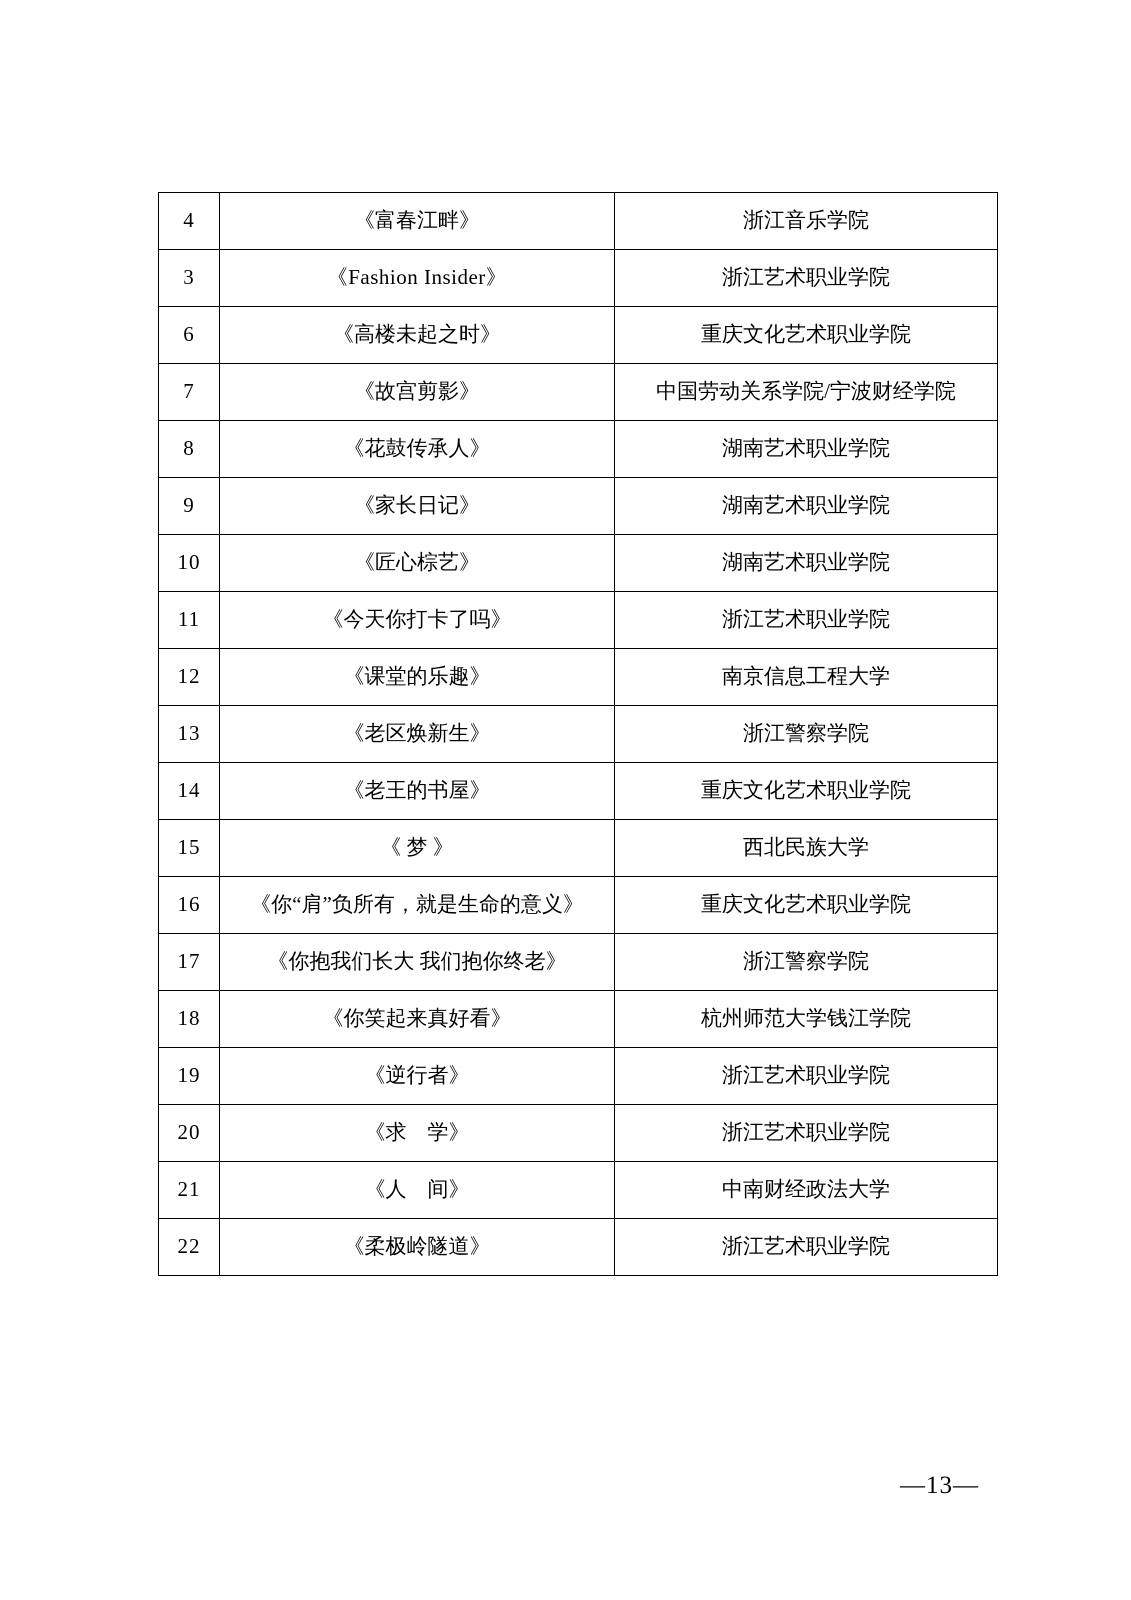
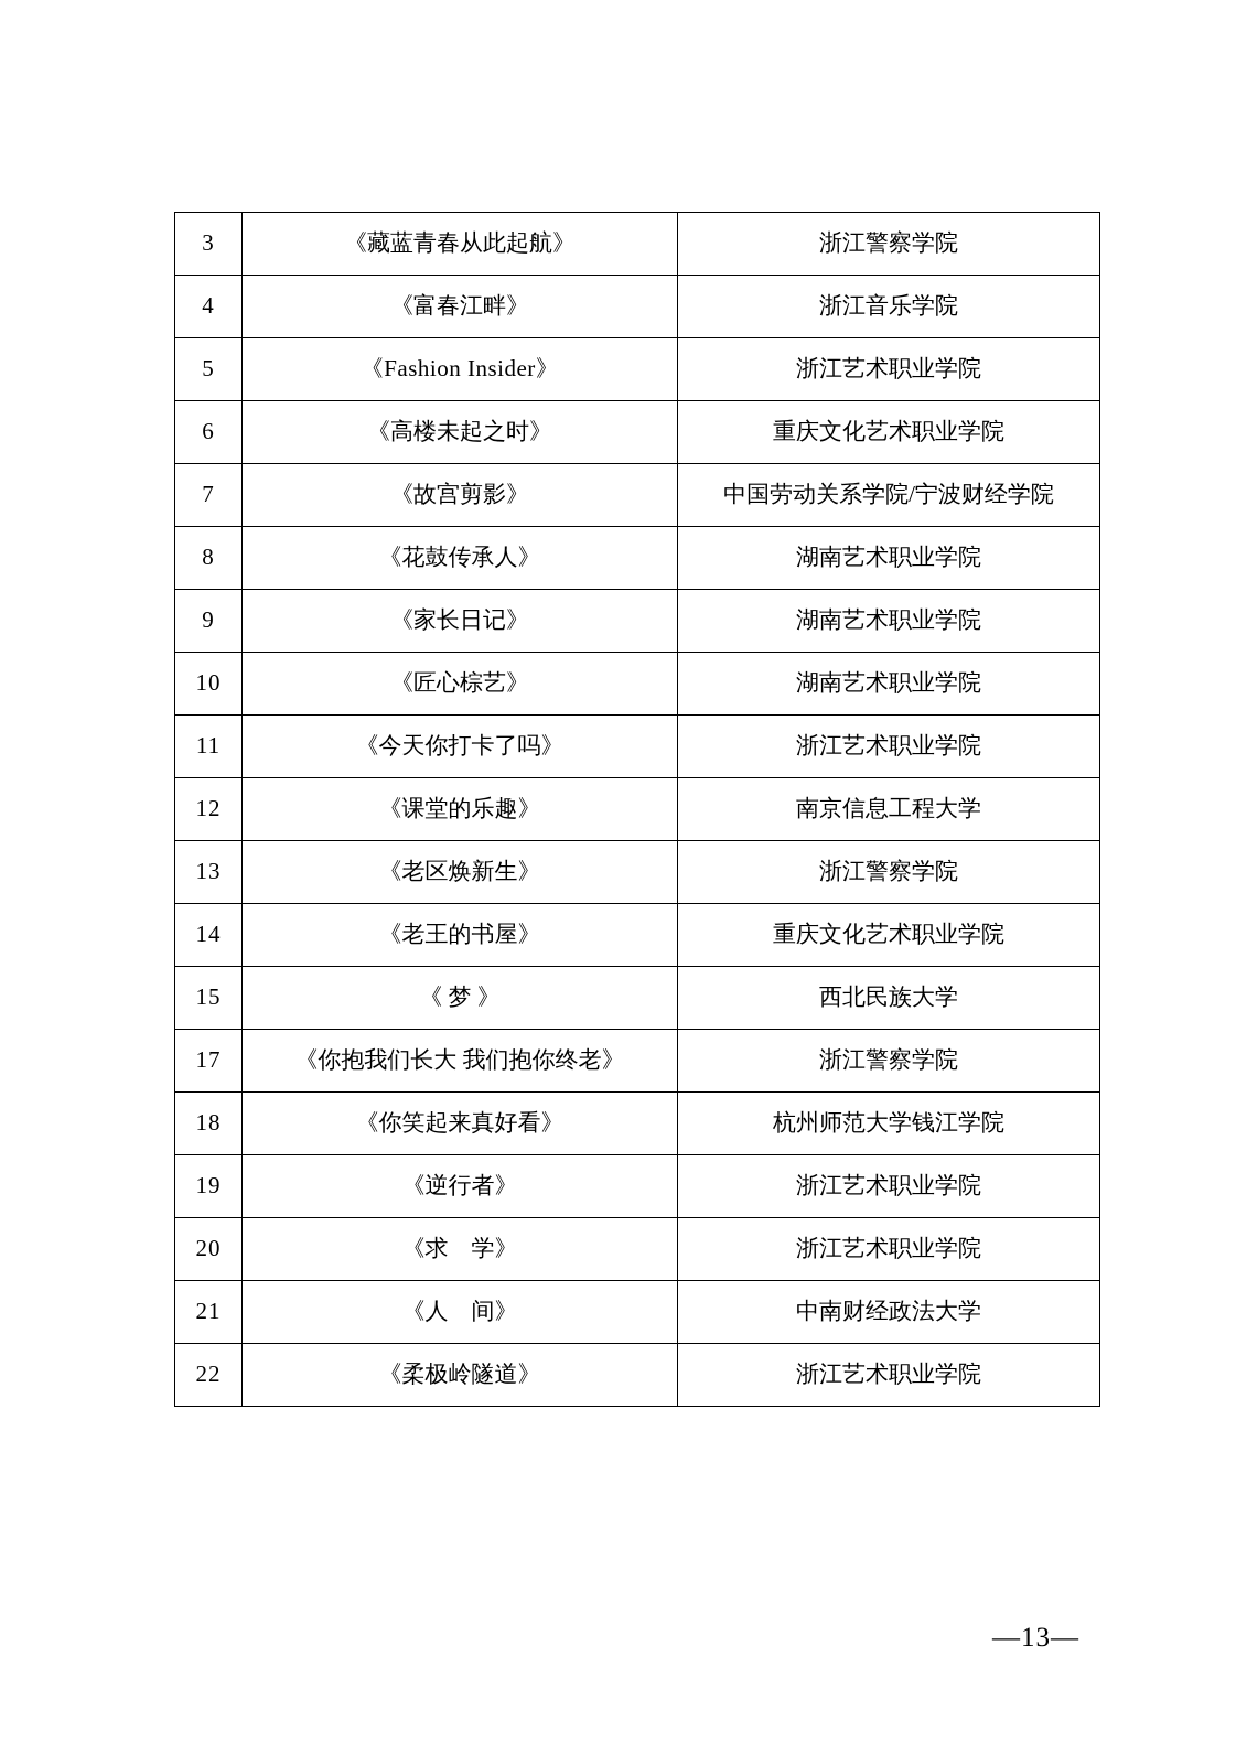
+ 3	《藏蓝青春从此起航》	浙江警察学院
  4	《富春江畔》	浙江音乐学院
- 3	《Fashion Insider》	浙江艺术职业学院
+ 5	《Fashion Insider》	浙江艺术职业学院
  6	《高楼未起之时》	重庆文化艺术职业学院
  7	《故宫剪影》	中国劳动关系学院/宁波财经学院
  8	《花鼓传承人》	湖南艺术职业学院
  9	《家长日记》	湖南艺术职业学院
  10	《匠心棕艺》	湖南艺术职业学院
  11	《今天你打卡了吗》	浙江艺术职业学院
  12	《课堂的乐趣》	南京信息工程大学
  13	《老区焕新生》	浙江警察学院
  14	《老王的书屋》	重庆文化艺术职业学院
  15	《 梦 》	西北民族大学
- 16	《你“肩”负所有，就是生命的意义》	重庆文化艺术职业学院
  17	《你抱我们长大 我们抱你终老》	浙江警察学院
  18	《你笑起来真好看》	杭州师范大学钱江学院
  19	《逆行者》	浙江艺术职业学院
  20	《求 学》	浙江艺术职业学院
  21	《人 间》	中南财经政法大学
  22	《柔极岭隧道》	浙江艺术职业学院
  —13—
